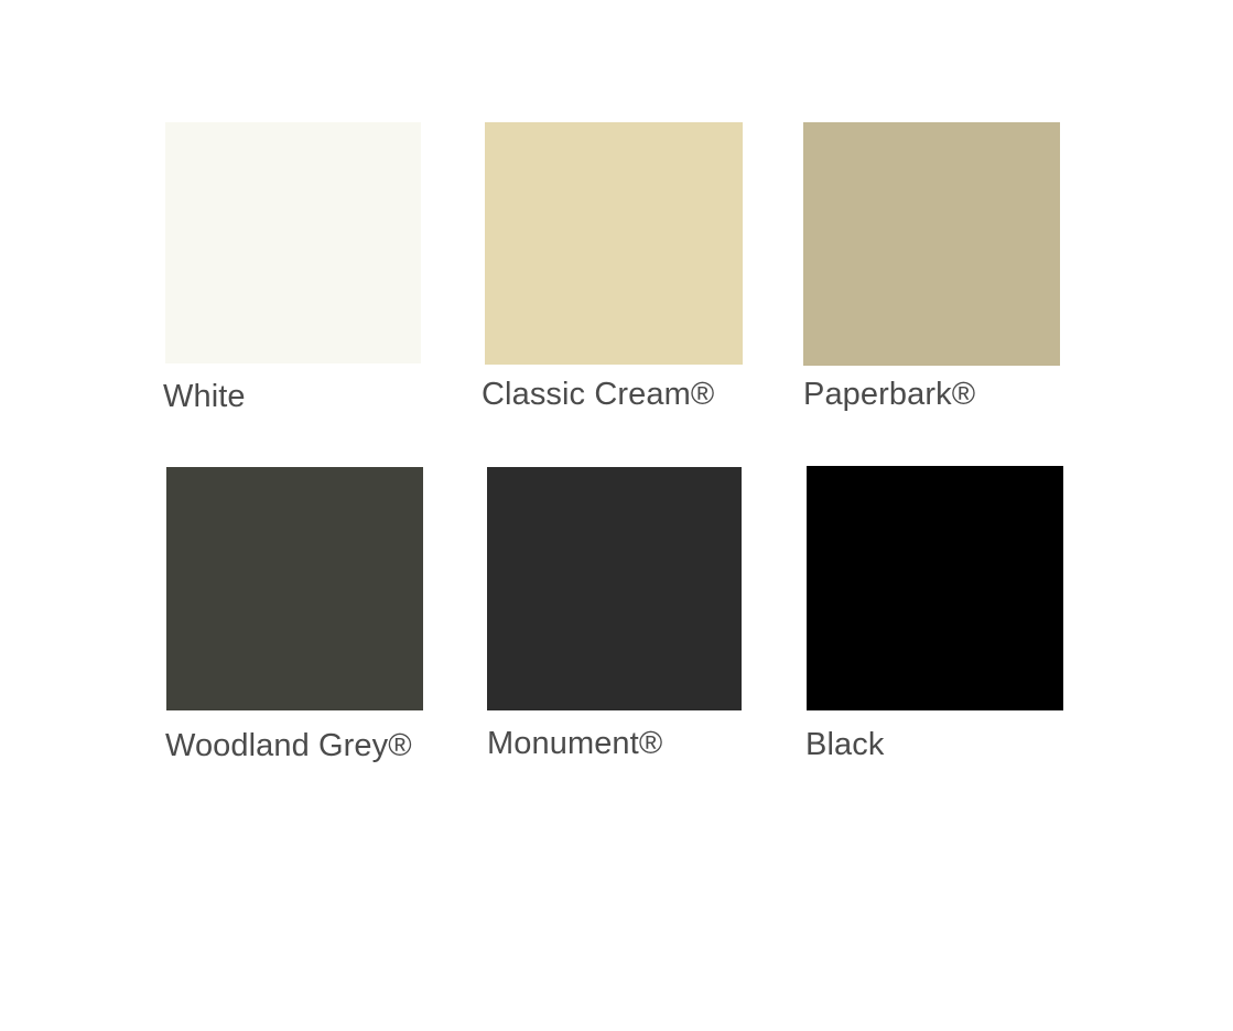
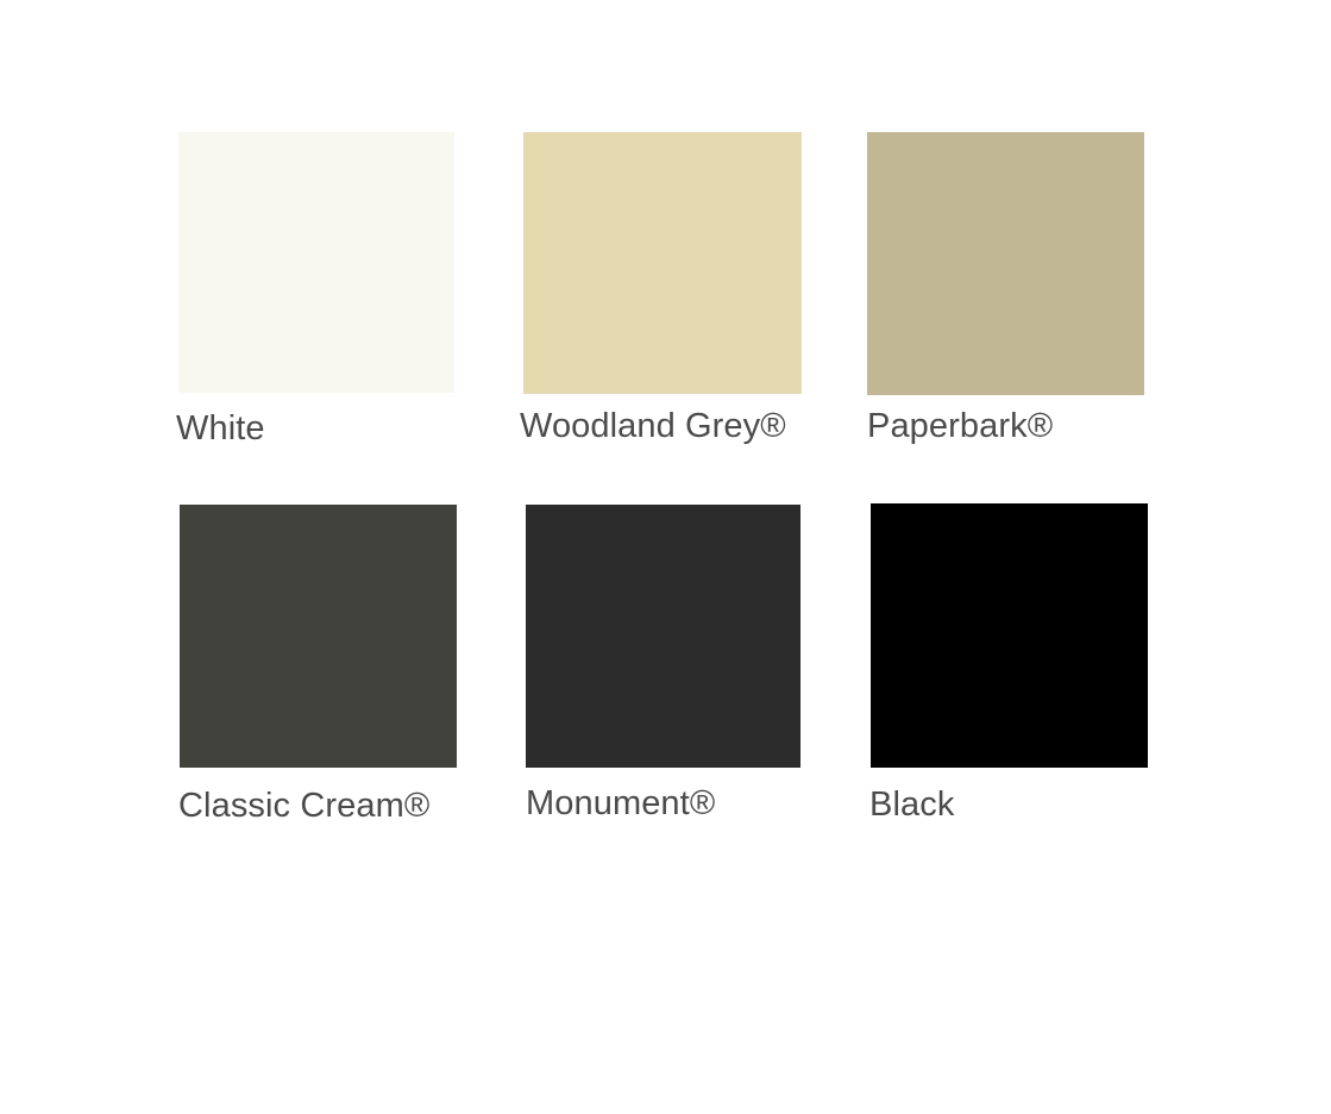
  White
- Classic Cream®
+ Woodland Grey®
  Paperbark®
- Woodland Grey®
+ Classic Cream®
  Monument®
  Black
